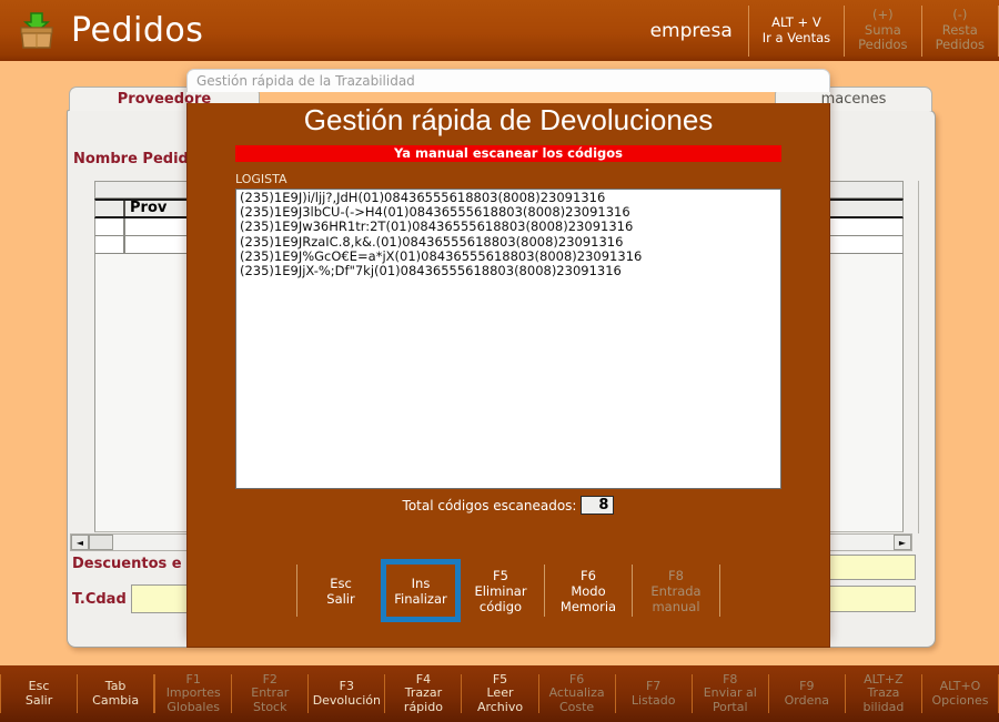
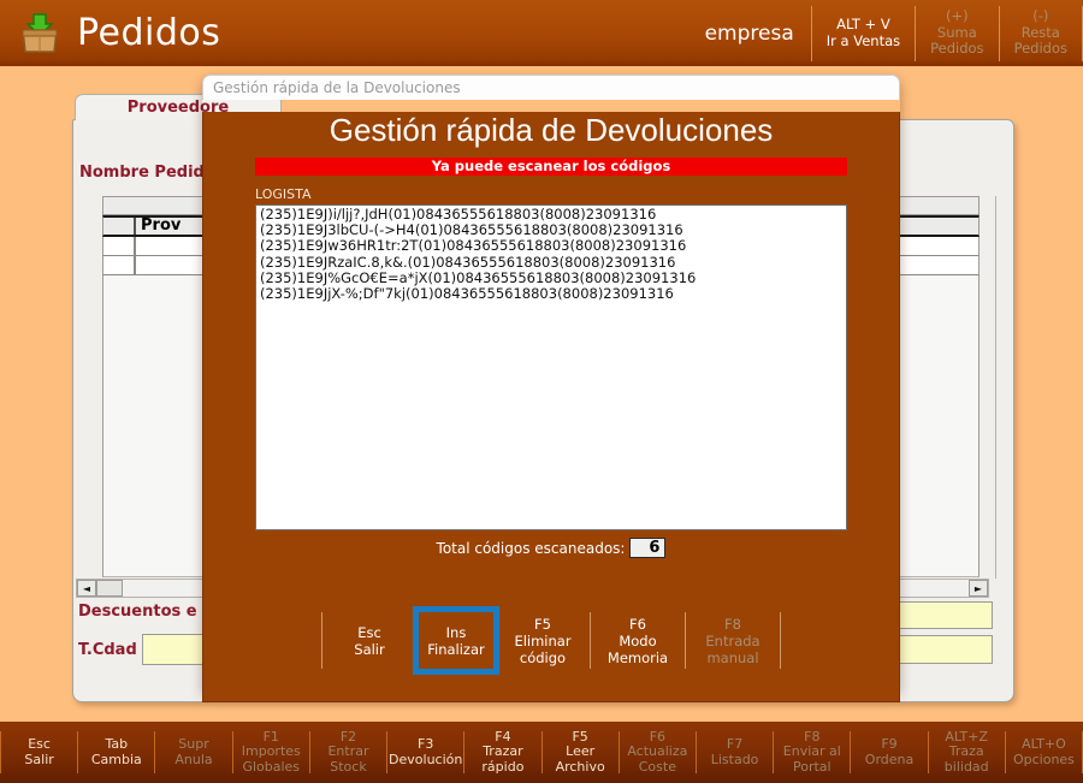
  Pedidos
  empresa
  ALT + V
  Ir a Ventas
  (+)
  Suma
  Pedidos
  (-)
  Resta
  Pedidos
  Proveedore
- macenes
  Nombre Pedid
  Prov
  ◄
  ►
  Descuentos e
  T.Cdad
- Gestión rápida de la Trazabilidad
+ Gestión rápida de la Devoluciones
  Gestión rápida de Devoluciones
- Ya manual escanear los códigos
+ Ya puede escanear los códigos
  LOGISTA
  (235)1E9J)i/ljj?,JdH(01)08436555618803(8008)23091316
  (235)1E9J3lbCU-(->H4(01)08436555618803(8008)23091316
  (235)1E9Jw36HR1tr:2T(01)08436555618803(8008)23091316
  (235)1E9JRzaIC.8,k&.(01)08436555618803(8008)23091316
  (235)1E9J%GcO€E=a*jX(01)08436555618803(8008)23091316
  (235)1E9JjX-%;Df"7kj(01)08436555618803(8008)23091316
  Total códigos escaneados:
- 8
+ 6
  Esc
  Salir
  Ins
  Finalizar
  F5
  Eliminar
  código
  F6
  Modo
  Memoria
  F8
  Entrada
  manual
  Esc
  Salir
  Tab
  Cambia
+ Supr
+ Anula
  F1
  Importes
  Globales
  F2
  Entrar
  Stock
  F3
  Devolución
  F4
  Trazar
  rápido
  F5
  Leer
  Archivo
  F6
  Actualiza
  Coste
  F7
  Listado
  F8
  Enviar al
  Portal
  F9
  Ordena
  ALT+Z
  Traza
  bilidad
  ALT+O
  Opciones
